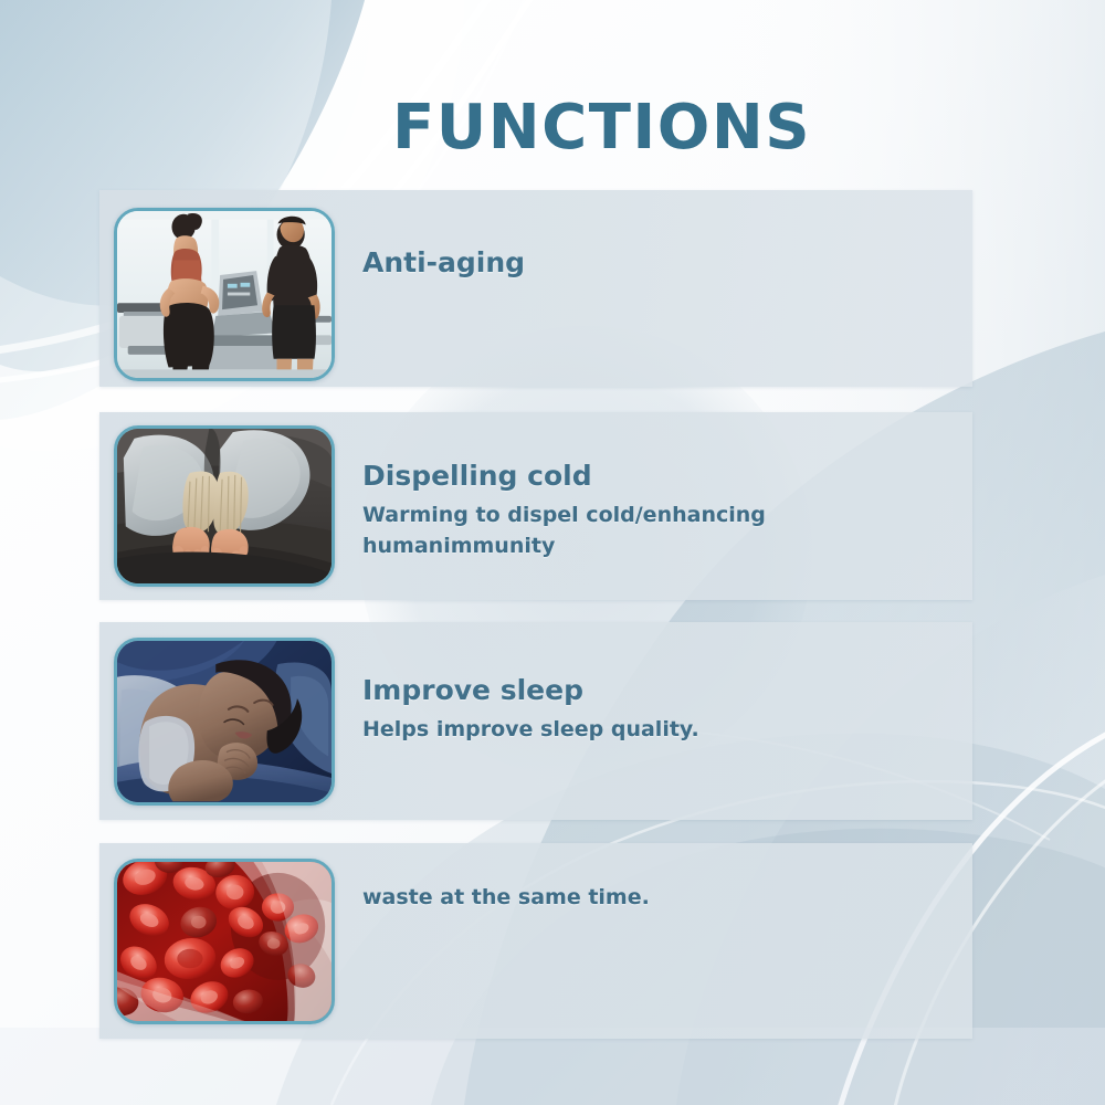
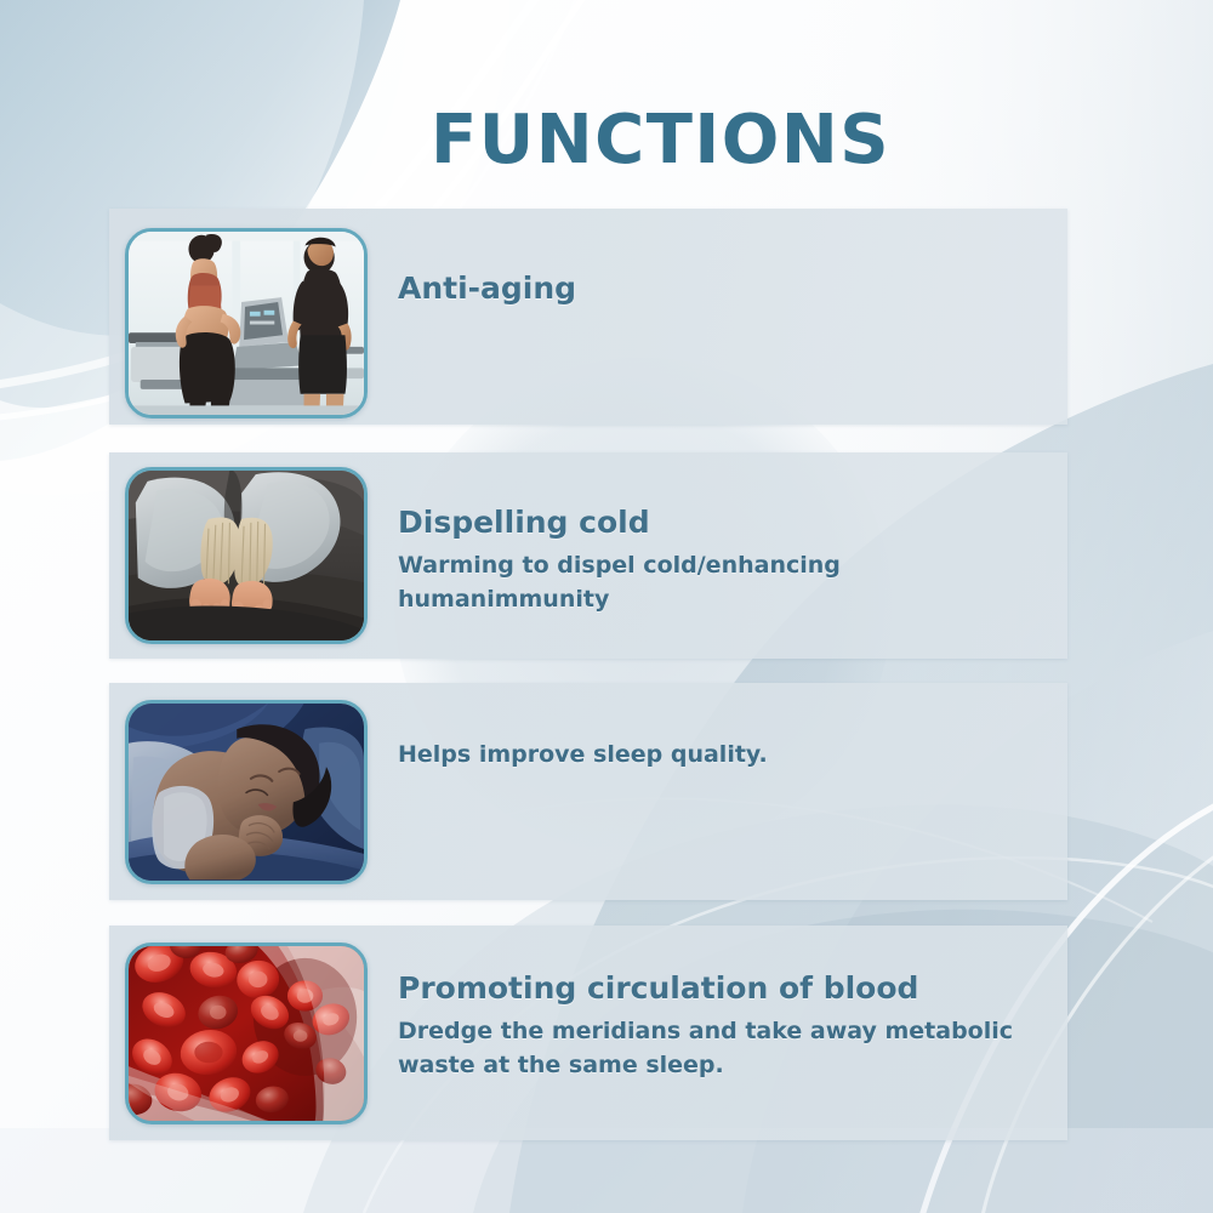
  FUNCTIONS
  Anti-aging
  Dispelling cold
  Warming to dispel cold/enhancing humanimmunity
- Improve sleep
  Helps improve sleep quality.
+ Promoting circulation of blood
+ Dredge the meridians and take away metabolic
- waste at the same time.
+ waste at the same sleep.
